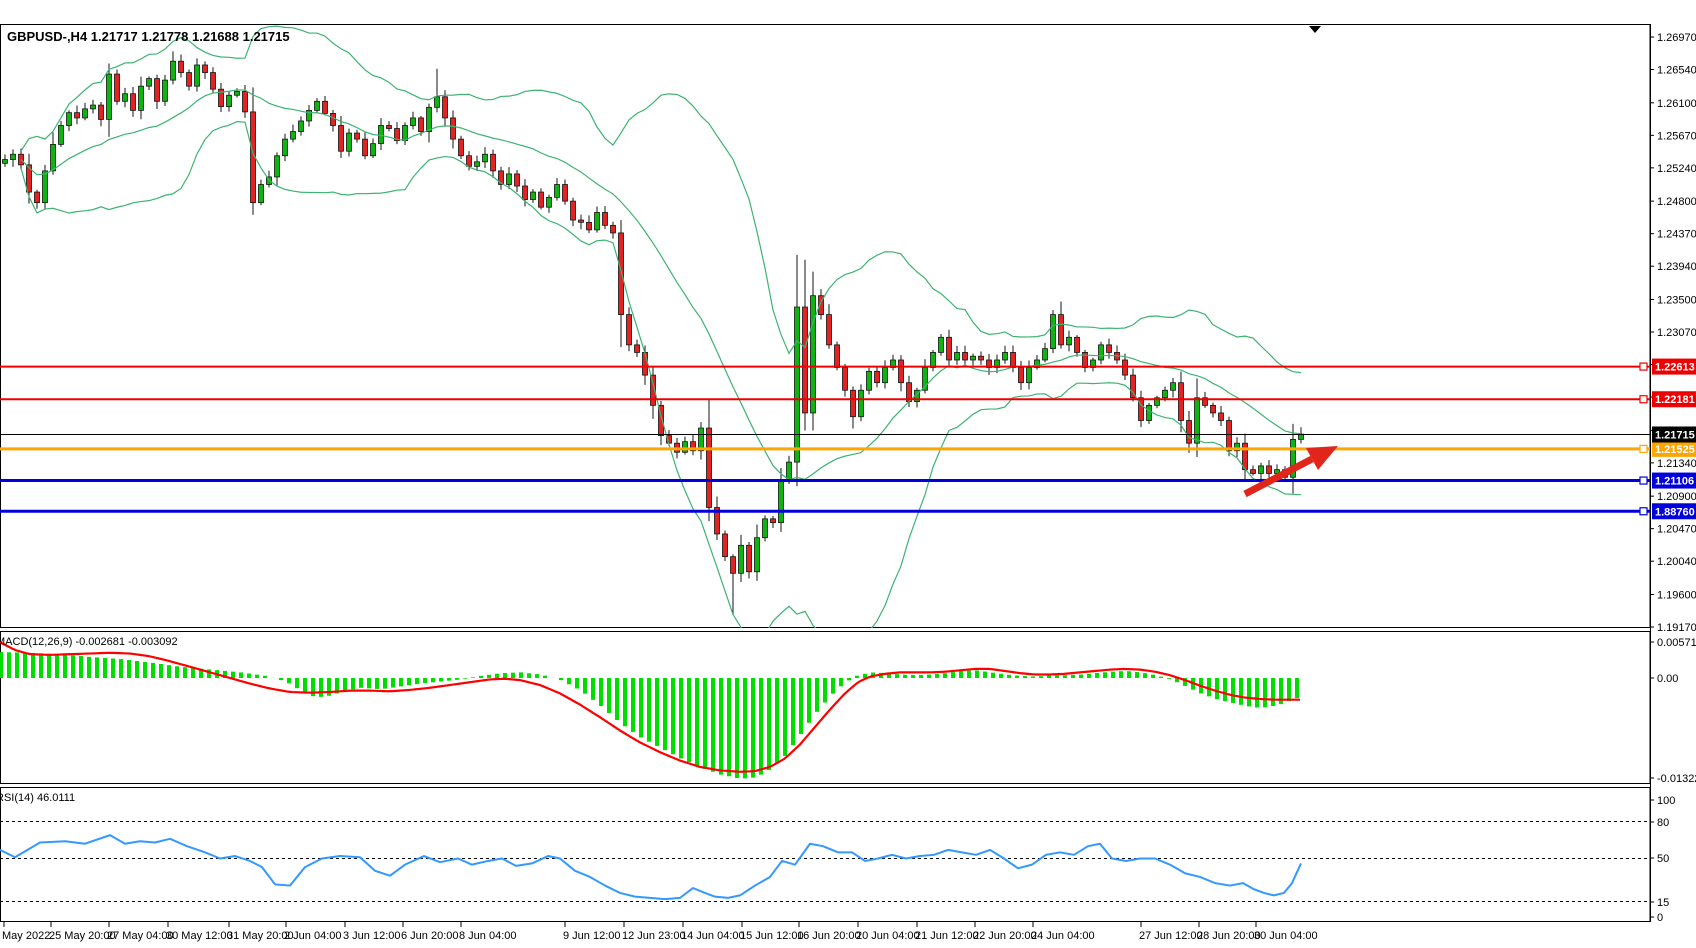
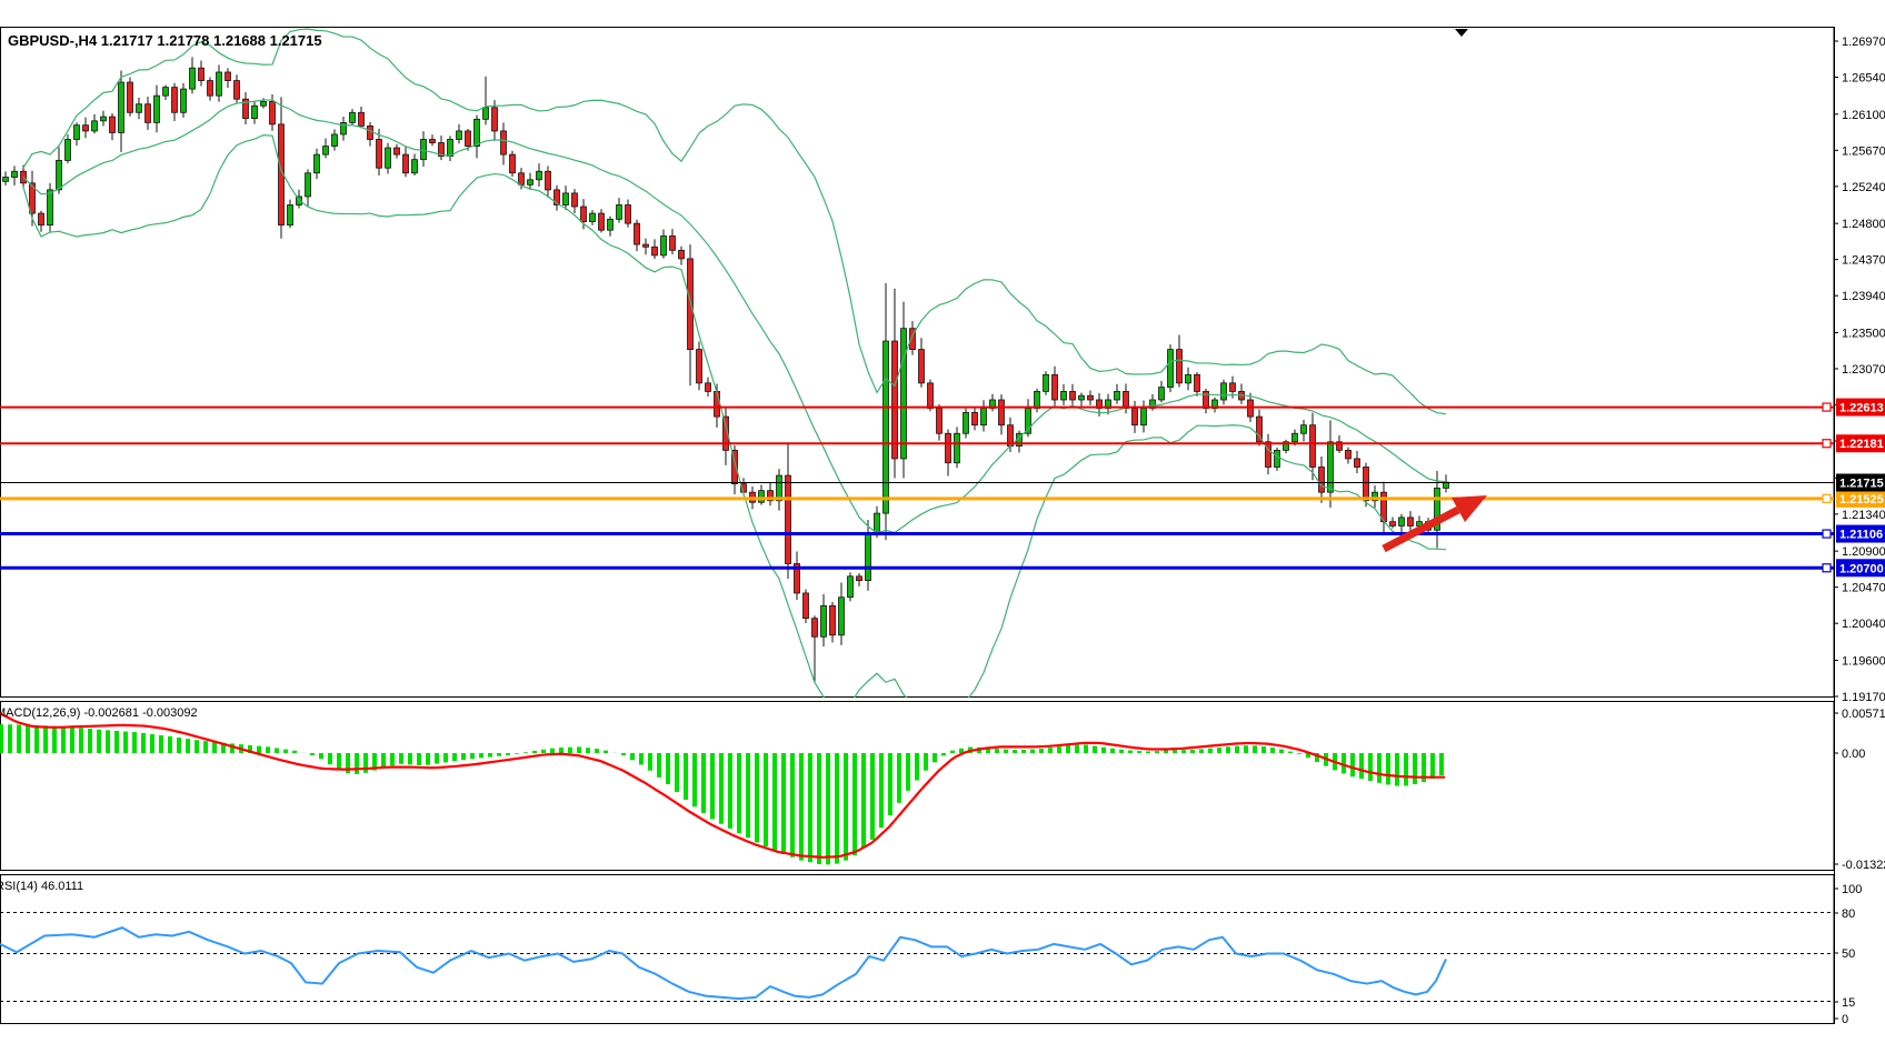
  GBPUSD-,H4 1.21717 1.21778 1.21688 1.21715
  1.26970
  1.26540
  1.26100
  1.25670
  1.25240
  1.24800
  1.24370
  1.23940
  1.23500
  1.23070
  1.21340
  1.20900
  1.20470
  1.20040
  1.19600
  1.19170
  1.22613
  1.22181
  1.21525
  1.21106
- 1.88760
+ 1.20700
  1.21715
  MACD(12,26,9) -0.002681 -0.003092
  0.00571
  0.00
  -0.0132
  SI(14) 46.0111
  100
  80
  50
  15
  0
- May 2022
- 25 May 20:00
- 27 May 04:00
- 30 May 12:00
- 31 May 20:00
- 2 Jun 04:00
- 3 Jun 12:00
- 6 Jun 20:00
- 8 Jun 04:00
- 9 Jun 12:00
- 12 Jun 23:00
- 14 Jun 04:00
- 15 Jun 12:00
- 16 Jun 20:00
- 20 Jun 04:00
- 21 Jun 12:00
- 22 Jun 20:00
- 24 Jun 04:00
- 27 Jun 12:00
- 28 Jun 20:00
- 30 Jun 04:00
